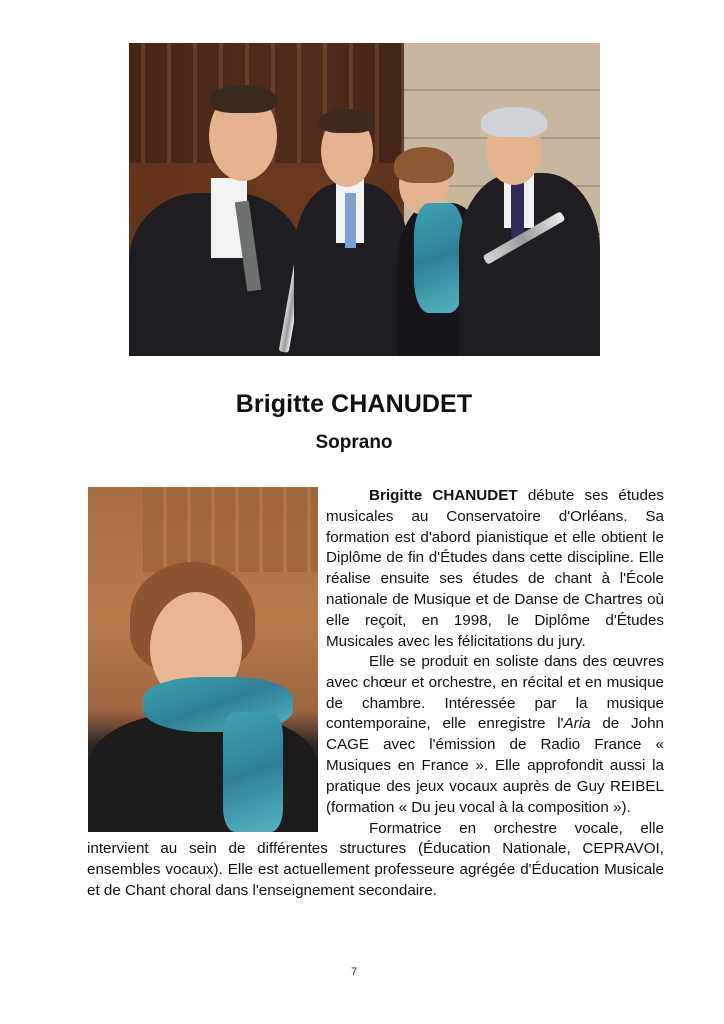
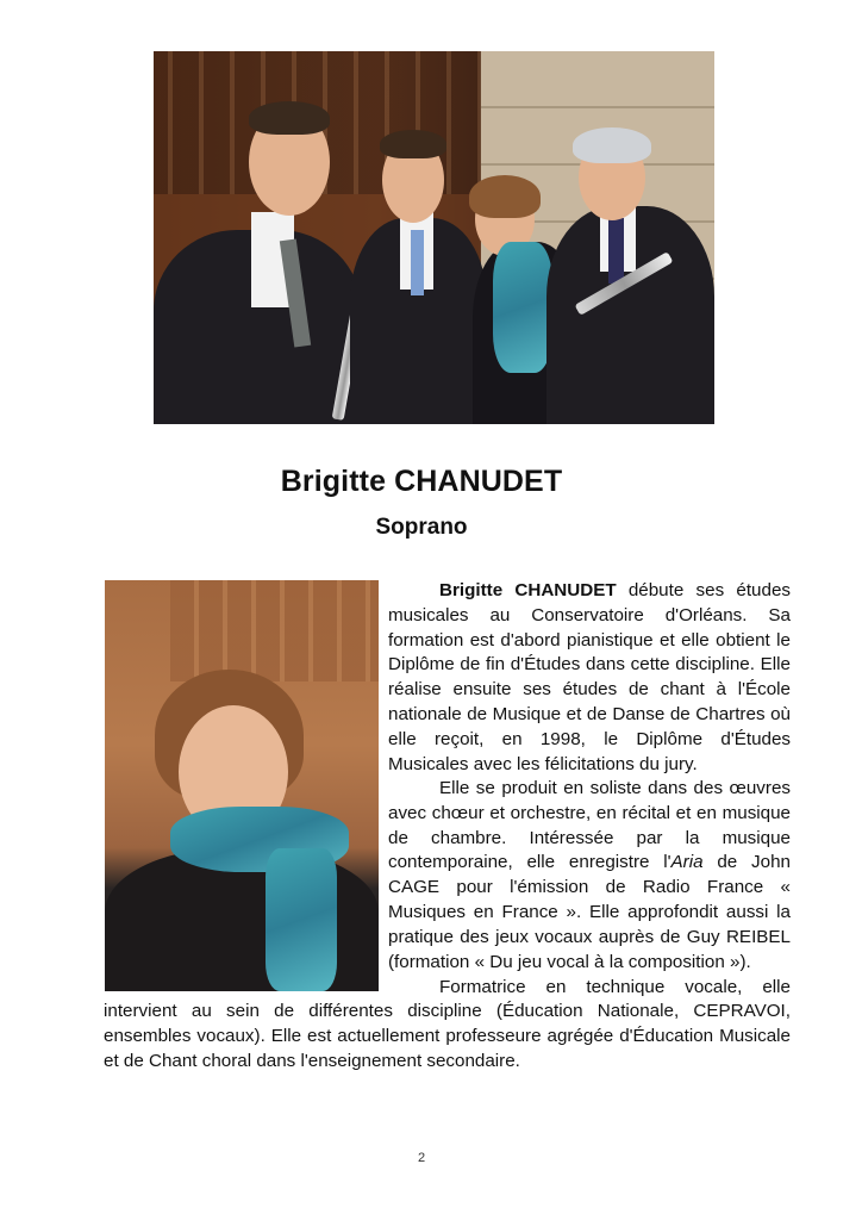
  Brigitte CHANUDET
  Soprano
  Brigitte CHANUDET débute ses études musicales au Conservatoire d'Orléans. Sa formation est d'abord pianistique et elle obtient le Diplôme de fin d'Études dans cette discipline. Elle réalise ensuite ses études de chant à l'École nationale de Musique et de Danse de Chartres où elle reçoit, en 1998, le Diplôme d'Études Musicales avec les félicitations du jury.
- Elle se produit en soliste dans des œuvres avec chœur et orchestre, en récital et en musique de chambre. Intéressée par la musique contemporaine, elle enregistre l'Aria de John CAGE avec l'émission de Radio France « Musiques en France ». Elle approfondit aussi la pratique des jeux vocaux auprès de Guy REIBEL (formation « Du jeu vocal à la composition »).
+ Elle se produit en soliste dans des œuvres avec chœur et orchestre, en récital et en musique de chambre. Intéressée par la musique contemporaine, elle enregistre l'Aria de John CAGE pour l'émission de Radio France « Musiques en France ». Elle approfondit aussi la pratique des jeux vocaux auprès de Guy REIBEL (formation « Du jeu vocal à la composition »).
- Formatrice en orchestre vocale, elle
+ Formatrice en technique vocale, elle
- intervient au sein de différentes structures (Éducation Nationale, CEPRAVOI, ensembles vocaux). Elle est actuellement professeure agrégée d'Éducation Musicale et de Chant choral dans l'enseignement secondaire.
+ intervient au sein de différentes discipline (Éducation Nationale, CEPRAVOI, ensembles vocaux). Elle est actuellement professeure agrégée d'Éducation Musicale et de Chant choral dans l'enseignement secondaire.
- 7
+ 2
